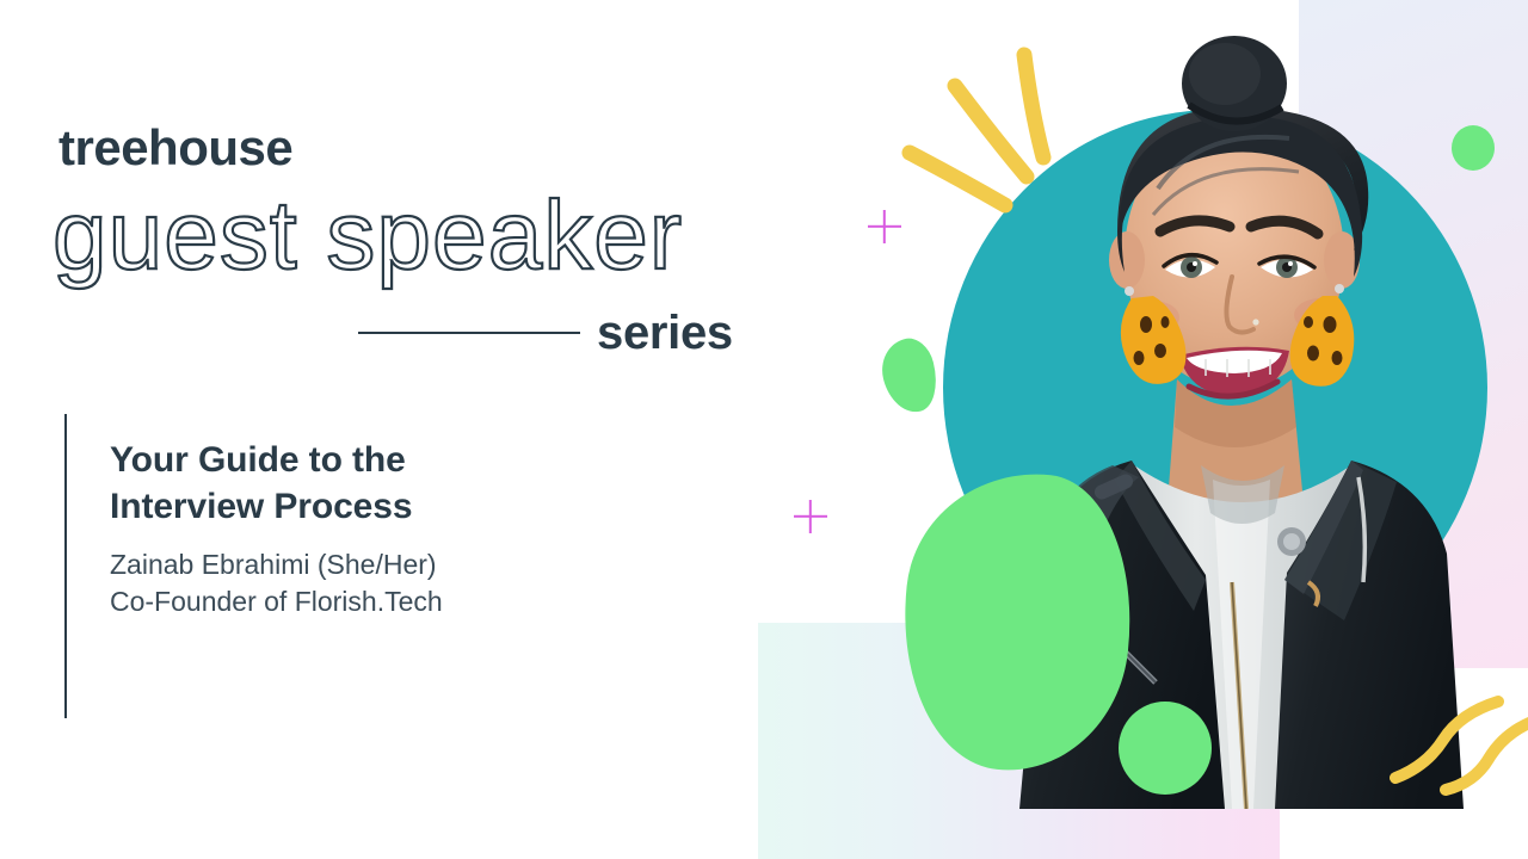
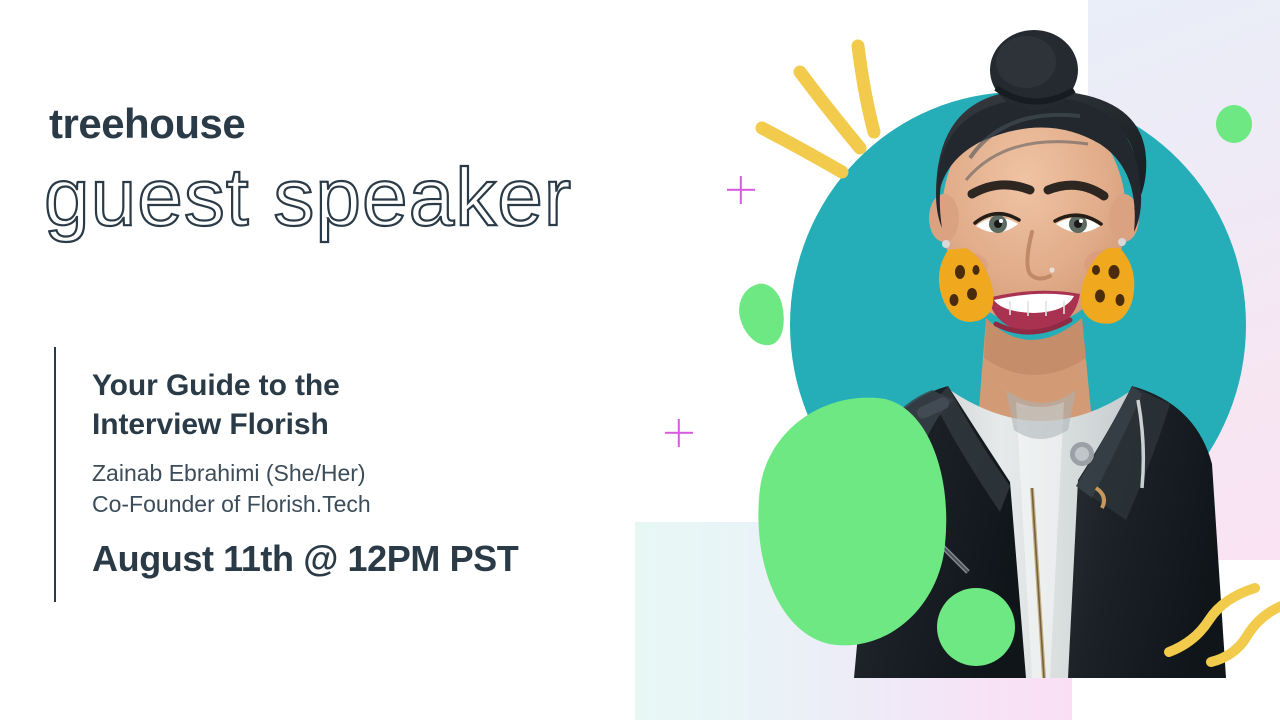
  treehouse
  guest speaker
- series
- Your Guide to the Interview Process
+ Your Guide to the Interview Florish
  Zainab Ebrahimi (She/Her)
  Co-Founder of Florish.Tech
+ August 11th @ 12PM PST
